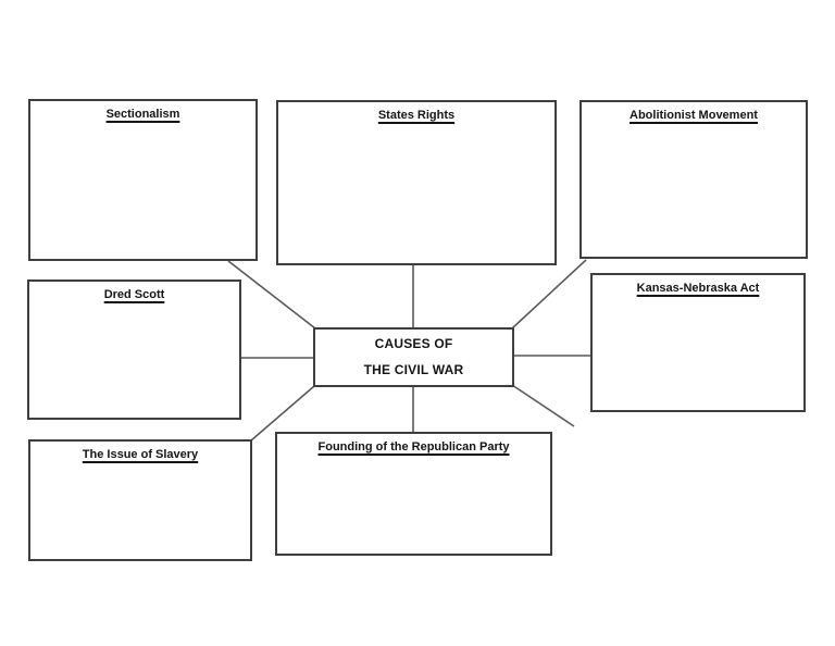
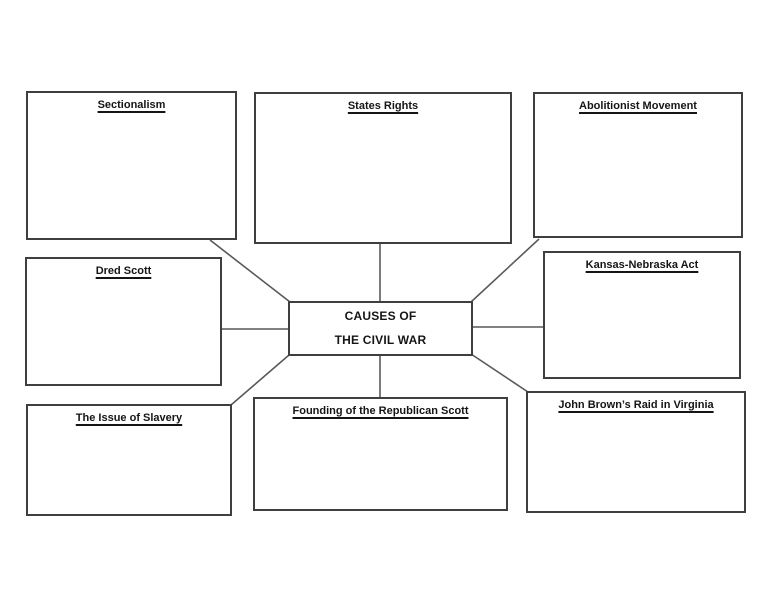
  Sectionalism
  States Rights
  Abolitionist Movement
  Dred Scott
  Kansas-Nebraska Act
  The Issue of Slavery
- Founding of the Republican Party
+ Founding of the Republican Scott
+ John Brown’s Raid in Virginia
  CAUSES OF
  THE CIVIL WAR
